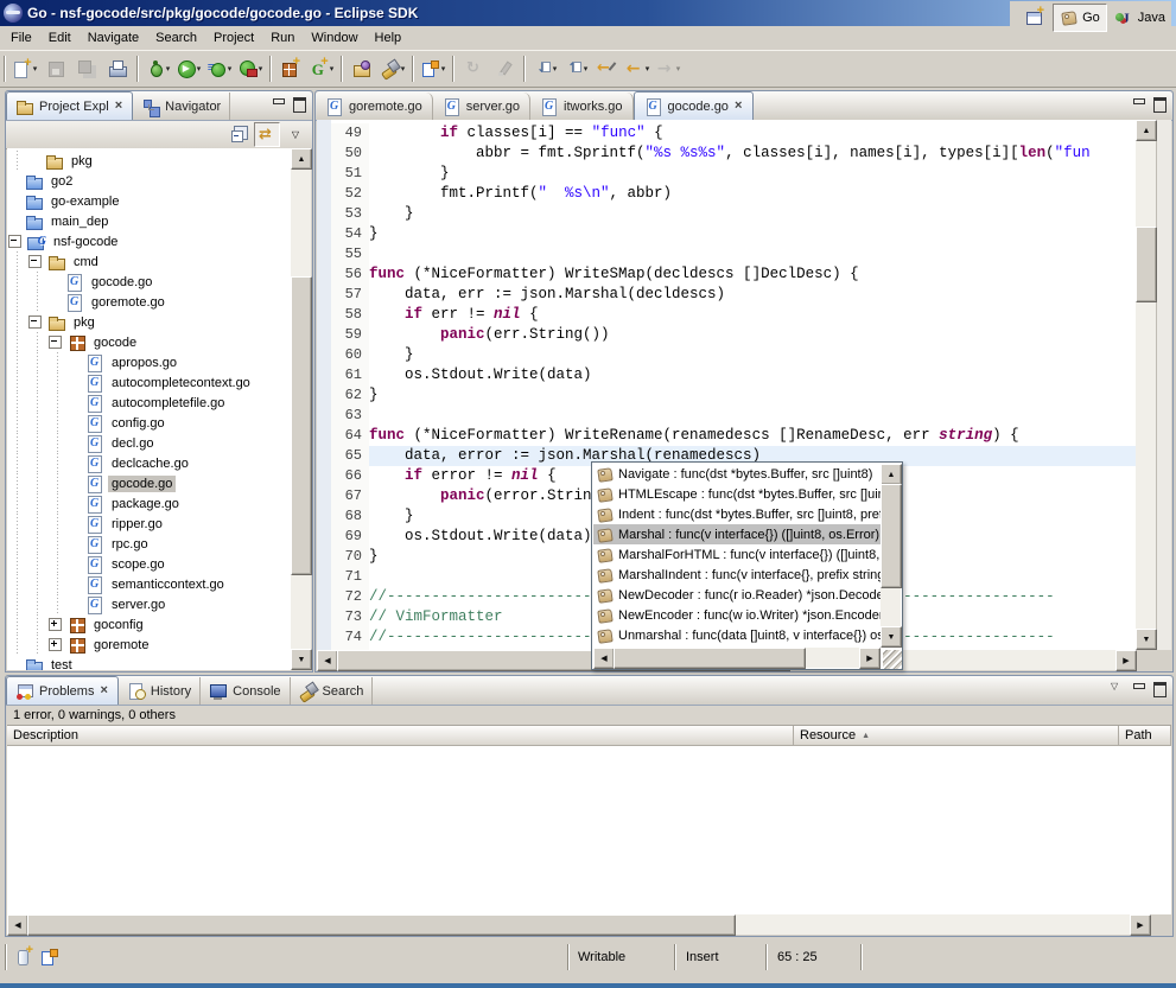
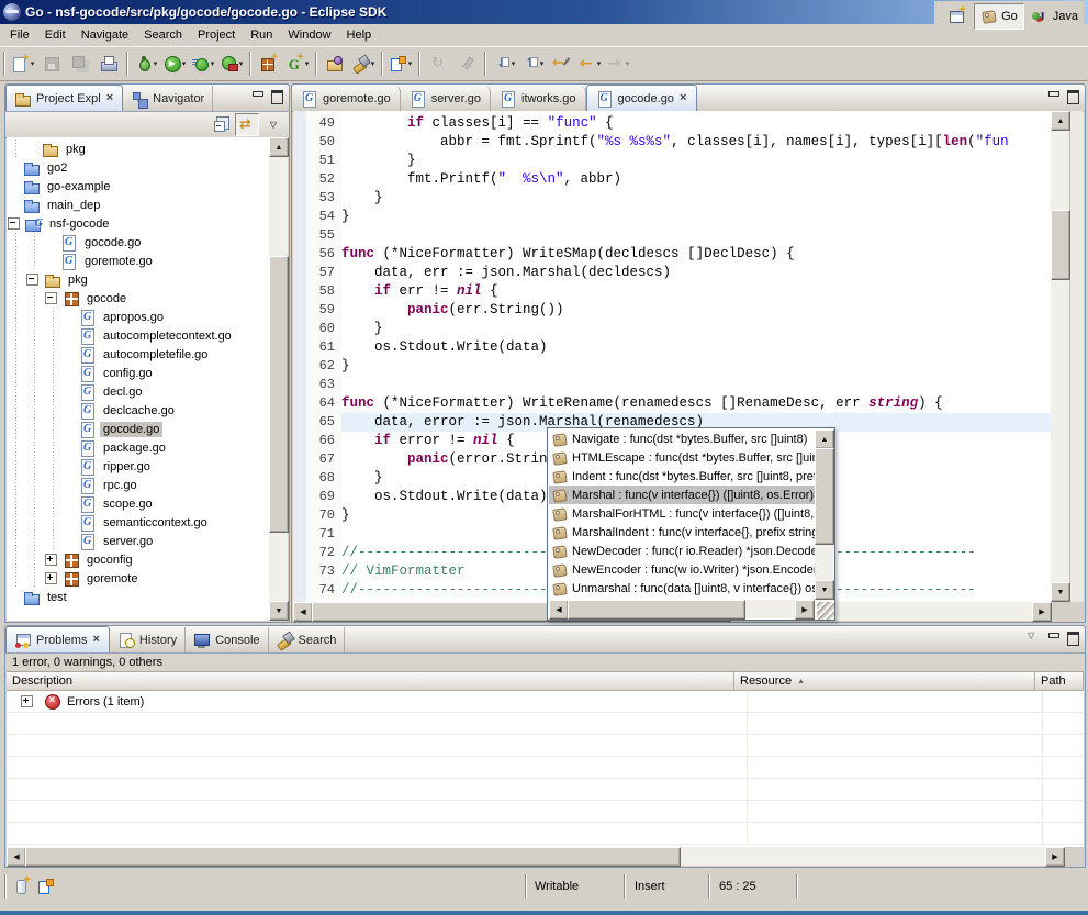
  Go - nsf-gocode/src/pkg/gocode/gocode.go - Eclipse SDK
  File
  Edit
  Navigate
  Search
  Project
  Run
  Window
  Help
  Go
  Java
  Project Expl
  ×
  Navigator
  ▽
  pkg
  go2
  go-example
  main_dep
  nsf-gocode
- cmd
  gocode.go
  goremote.go
  pkg
  gocode
  apropos.go
  autocompletecontext.go
  autocompletefile.go
  config.go
  decl.go
  declcache.go
  gocode.go
  package.go
  ripper.go
  rpc.go
  scope.go
  semanticcontext.go
  server.go
  goconfig
  goremote
  test
  goremote.go
  server.go
  itworks.go
  gocode.go
  ×
  49
  if classes[i] == "func" {
  50
  abbr = fmt.Sprintf("%s %s%s", classes[i], names[i], types[i][len("fun
  51
  }
  52
  fmt.Printf(" %s\n", abbr)
  53
  }
  54
  }
  55
  56
  func (*NiceFormatter) WriteSMap(decldescs []DeclDesc) {
  57
  data, err := json.Marshal(decldescs)
  58
  if err != nil {
  59
  panic(err.String())
  60
  }
  61
  os.Stdout.Write(data)
  62
  }
  63
  64
  func (*NiceFormatter) WriteRename(renamedescs []RenameDesc, err string) {
  65
  data, error := json.Marshal(renamedescs)
  66
  if error != nil {
  67
  panic(error.Strin
  68
  }
  69
  os.Stdout.Write(data)
  70
  }
  71
  72
  73
  // VimFormatter
  74
  Navigate : func(dst *bytes.Buffer, src []uint8)
  HTMLEscape : func(dst *bytes.Buffer, src []ui
  Indent : func(dst *bytes.Buffer, src []uint8, pre
  Marshal : func(v interface{}) ([]uint8, os.Error)
  MarshalForHTML : func(v interface{}) ([]uint8,
  MarshalIndent : func(v interface{}, prefix strin
  NewDecoder : func(r io.Reader) *json.Decod
  NewEncoder : func(w io.Writer) *json.Encode
  Unmarshal : func(data []uint8, v interface{}) o
  Problems
  ×
  History
  Console
  Search
  1 error, 0 warnings, 0 others
  Description
  Resource
  Path
+ Errors (1 item)
  Writable
  Insert
  65 : 25
